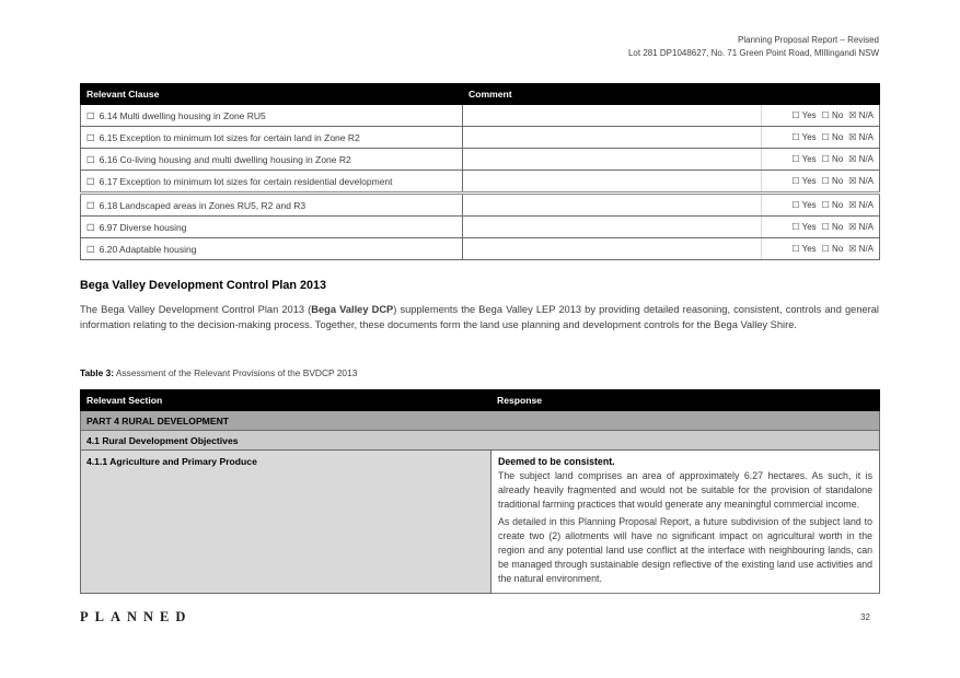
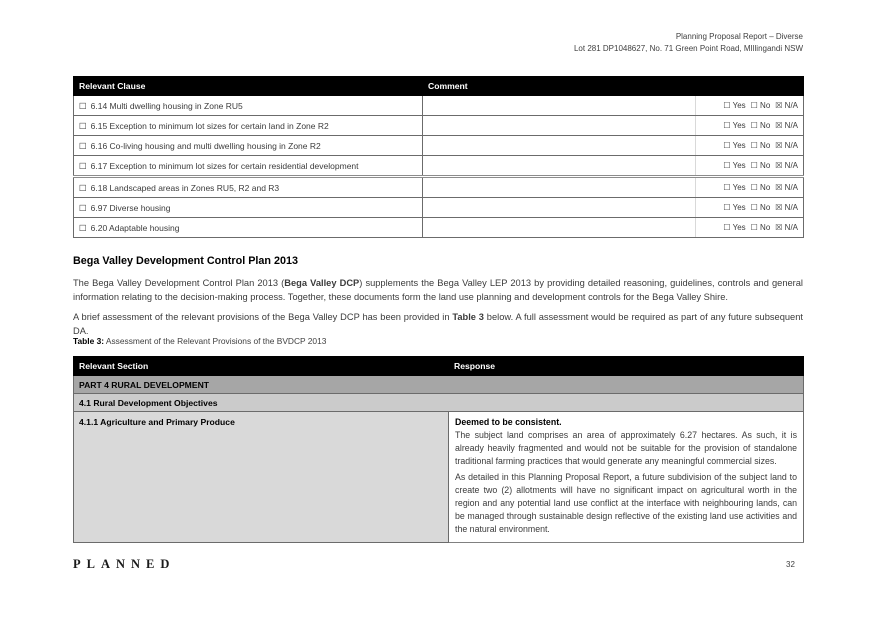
- Planning Proposal Report – Revised
+ Planning Proposal Report – Diverse
  Lot 281 DP1048627, No. 71 Green Point Road, MIllingandi NSW
  Relevant Clause	Comment
  ☐ 6.14 Multi dwelling housing in Zone RU5		☐ Yes ☐ No ☒ N/A
  ☐ 6.15 Exception to minimum lot sizes for certain land in Zone R2		☐ Yes ☐ No ☒ N/A
  ☐ 6.16 Co-living housing and multi dwelling housing in Zone R2		☐ Yes ☐ No ☒ N/A
  ☐ 6.17 Exception to minimum lot sizes for certain residential development		☐ Yes ☐ No ☒ N/A
  ☐ 6.18 Landscaped areas in Zones RU5, R2 and R3		☐ Yes ☐ No ☒ N/A
  ☐ 6.97 Diverse housing		☐ Yes ☐ No ☒ N/A
  ☐ 6.20 Adaptable housing		☐ Yes ☐ No ☒ N/A
  Bega Valley Development Control Plan 2013
- The Bega Valley Development Control Plan 2013 (Bega Valley DCP) supplements the Bega Valley LEP 2013 by providing detailed reasoning, consistent, controls and general information relating to the decision-making process. Together, these documents form the land use planning and development controls for the Bega Valley Shire.
+ The Bega Valley Development Control Plan 2013 (Bega Valley DCP) supplements the Bega Valley LEP 2013 by providing detailed reasoning, guidelines, controls and general information relating to the decision-making process. Together, these documents form the land use planning and development controls for the Bega Valley Shire.
+ A brief assessment of the relevant provisions of the Bega Valley DCP has been provided in Table 3 below. A full assessment would be required as part of any future subsequent DA.
  Table 3: Assessment of the Relevant Provisions of the BVDCP 2013
  Relevant Section	Response
  PART 4 RURAL DEVELOPMENT
  4.1 Rural Development Objectives
- 4.1.1 Agriculture and Primary Produce	Deemed to be consistent. The subject land comprises an area of approximately 6.27 hectares. As such, it is already heavily fragmented and would not be suitable for the provision of standalone traditional farming practices that would generate any meaningful commercial income. As detailed in this Planning Proposal Report, a future subdivision of the subject land to create two (2) allotments will have no significant impact on agricultural worth in the region and any potential land use conflict at the interface with neighbouring lands, can be managed through sustainable design reflective of the existing land use activities and the natural environment.
+ 4.1.1 Agriculture and Primary Produce	Deemed to be consistent. The subject land comprises an area of approximately 6.27 hectares. As such, it is already heavily fragmented and would not be suitable for the provision of standalone traditional farming practices that would generate any meaningful commercial sizes. As detailed in this Planning Proposal Report, a future subdivision of the subject land to create two (2) allotments will have no significant impact on agricultural worth in the region and any potential land use conflict at the interface with neighbouring lands, can be managed through sustainable design reflective of the existing land use activities and the natural environment.
  PLANNED
  32
